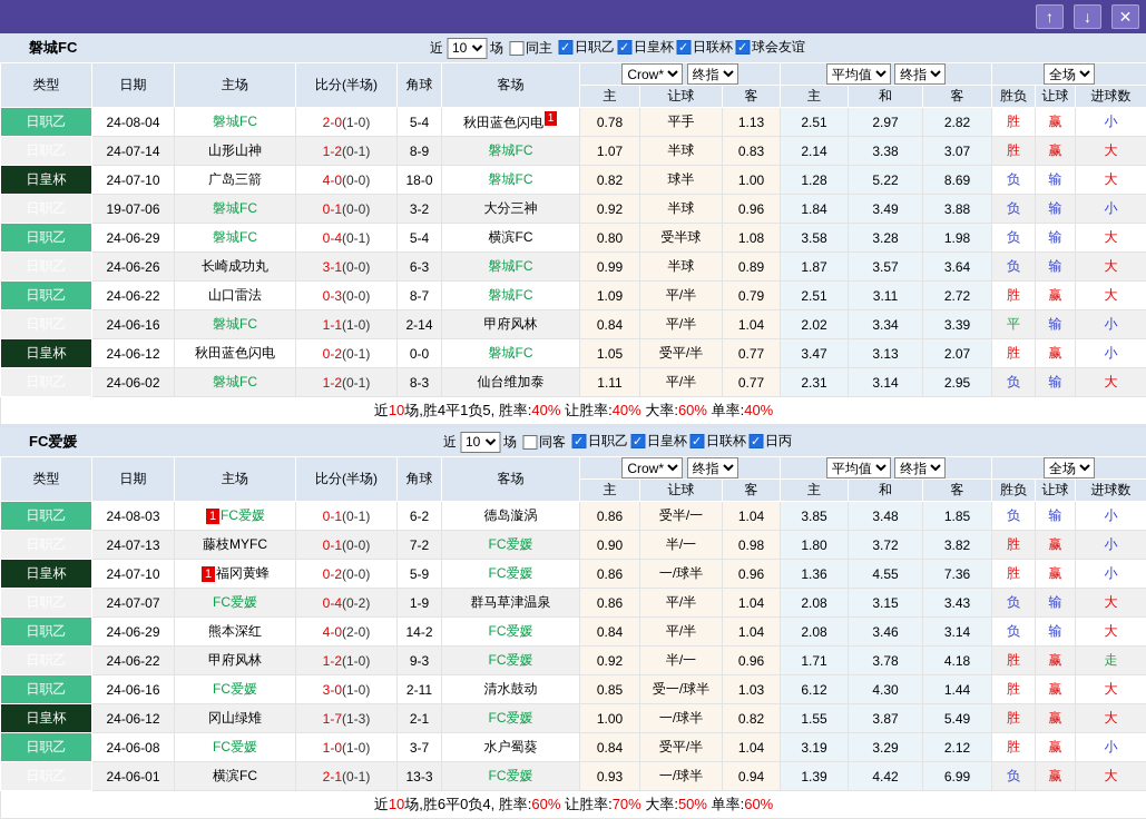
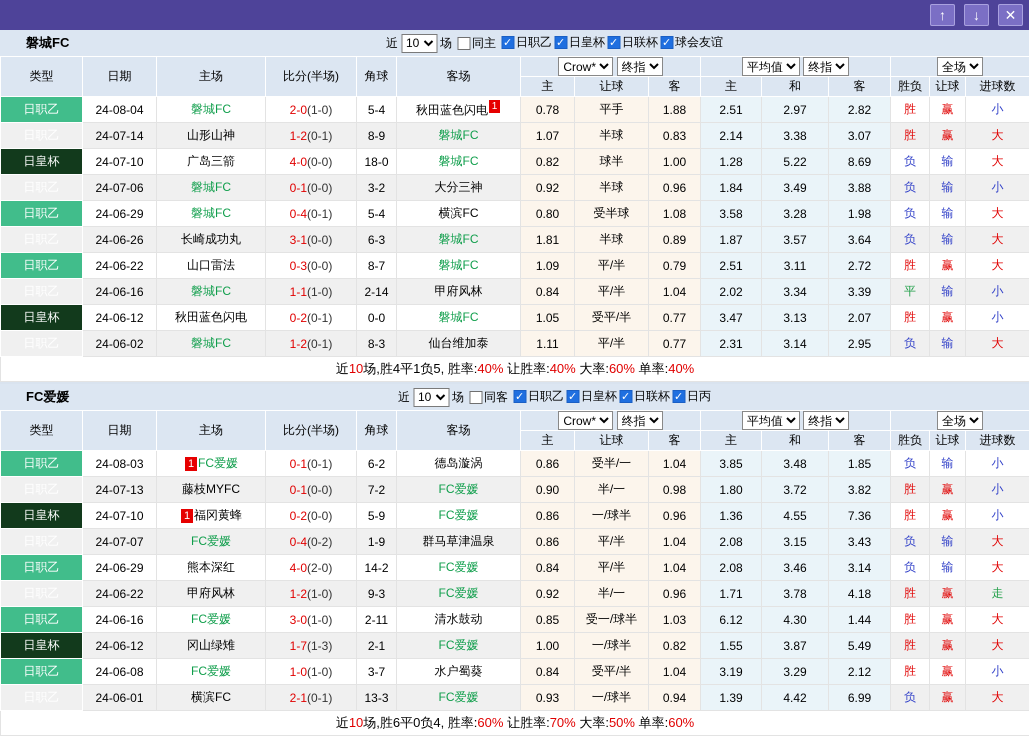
  ↑
  ↓
  ✕
  磐城FC
  近
  10
  场
  同主
  日职乙
  日皇杯
  日联杯
  球会友谊
  类型	日期	主场	比分(半场)	角球	客场	Crow* 终指	平均值 终指	全场
  主	让球	客	主	和	客	胜负	让球	进球数
- 日职乙	24-08-04	磐城FC	2-0(1-0)	5-4	秋田蓝色闪电 1	0.78	平手	1.13	2.51	2.97	2.82	胜	赢	小
+ 日职乙	24-08-04	磐城FC	2-0(1-0)	5-4	秋田蓝色闪电 1	0.78	平手	1.88	2.51	2.97	2.82	胜	赢	小
  	24-07-14	山形山神	1-2(0-1)	8-9	磐城FC	1.07	半球	0.83	2.14	3.38	3.07	胜	赢	大
  日皇杯	24-07-10	广岛三箭	4-0(0-0)	18-0	磐城FC	0.82	球半	1.00	1.28	5.22	8.69	负	输	大
- 	19-07-06	磐城FC	0-1(0-0)	3-2	大分三神	0.92	半球	0.96	1.84	3.49	3.88	负	输	小
+ 	24-07-06	磐城FC	0-1(0-0)	3-2	大分三神	0.92	半球	0.96	1.84	3.49	3.88	负	输	小
  日职乙	24-06-29	磐城FC	0-4(0-1)	5-4	横滨FC	0.80	受半球	1.08	3.58	3.28	1.98	负	输	大
- 	24-06-26	长崎成功丸	3-1(0-0)	6-3	磐城FC	0.99	半球	0.89	1.87	3.57	3.64	负	输	大
+ 	24-06-26	长崎成功丸	3-1(0-0)	6-3	磐城FC	1.81	半球	0.89	1.87	3.57	3.64	负	输	大
  日职乙	24-06-22	山口雷法	0-3(0-0)	8-7	磐城FC	1.09	平/半	0.79	2.51	3.11	2.72	胜	赢	大
  	24-06-16	磐城FC	1-1(1-0)	2-14	甲府风林	0.84	平/半	1.04	2.02	3.34	3.39	平	输	小
  日皇杯	24-06-12	秋田蓝色闪电	0-2(0-1)	0-0	磐城FC	1.05	受平/半	0.77	3.47	3.13	2.07	胜	赢	小
  	24-06-02	磐城FC	1-2(0-1)	8-3	仙台维加泰	1.11	平/半	0.77	2.31	3.14	2.95	负	输	大
  近10场,胜4平1负5, 胜率:40% 让胜率:40% 大率:60% 单率:40%
  FC爱媛
  近
  10
  场
  同客
  日职乙
  日皇杯
  日联杯
  日丙
  类型	日期	主场	比分(半场)	角球	客场	Crow* 终指	平均值 终指	全场
  主	让球	客	主	和	客	胜负	让球	进球数
  日职乙	24-08-03	1 FC爱媛	0-1(0-1)	6-2	德岛漩涡	0.86	受半/一	1.04	3.85	3.48	1.85	负	输	小
  	24-07-13	藤枝MYFC	0-1(0-0)	7-2	FC爱媛	0.90	半/一	0.98	1.80	3.72	3.82	胜	赢	小
  日皇杯	24-07-10	1 福冈黄蜂	0-2(0-0)	5-9	FC爱媛	0.86	一/球半	0.96	1.36	4.55	7.36	胜	赢	小
  	24-07-07	FC爱媛	0-4(0-2)	1-9	群马草津温泉	0.86	平/半	1.04	2.08	3.15	3.43	负	输	大
  日职乙	24-06-29	熊本深红	4-0(2-0)	14-2	FC爱媛	0.84	平/半	1.04	2.08	3.46	3.14	负	输	大
  	24-06-22	甲府风林	1-2(1-0)	9-3	FC爱媛	0.92	半/一	0.96	1.71	3.78	4.18	胜	赢	走
  日职乙	24-06-16	FC爱媛	3-0(1-0)	2-11	清水鼓动	0.85	受一/球半	1.03	6.12	4.30	1.44	胜	赢	大
  日皇杯	24-06-12	冈山绿雉	1-7(1-3)	2-1	FC爱媛	1.00	一/球半	0.82	1.55	3.87	5.49	胜	赢	大
  日职乙	24-06-08	FC爱媛	1-0(1-0)	3-7	水户蜀葵	0.84	受平/半	1.04	3.19	3.29	2.12	胜	赢	小
  	24-06-01	横滨FC	2-1(0-1)	13-3	FC爱媛	0.93	一/球半	0.94	1.39	4.42	6.99	负	赢	大
  近10场,胜6平0负4, 胜率:60% 让胜率:70% 大率:50% 单率:60%
